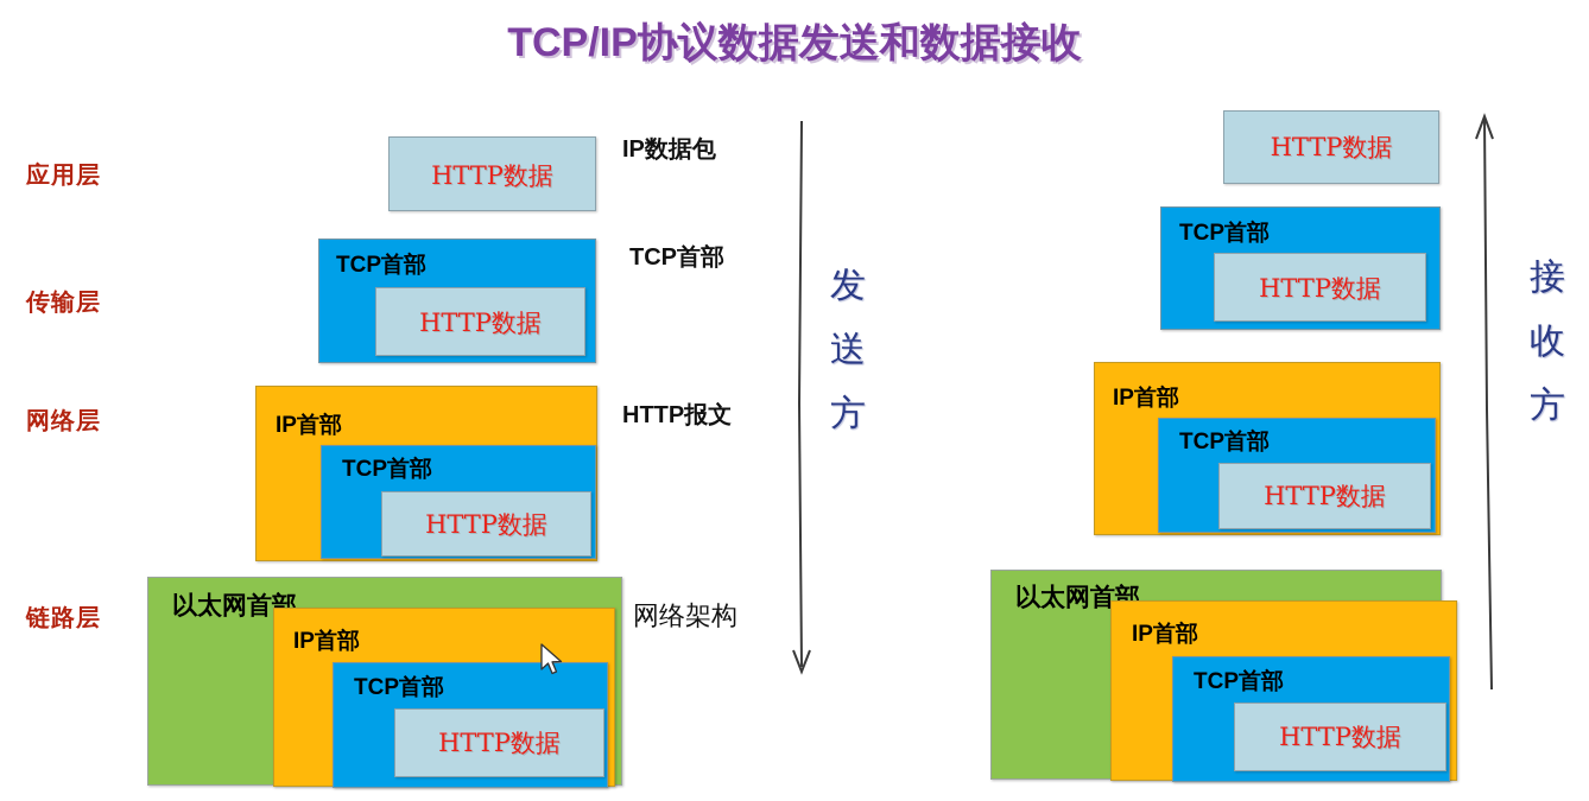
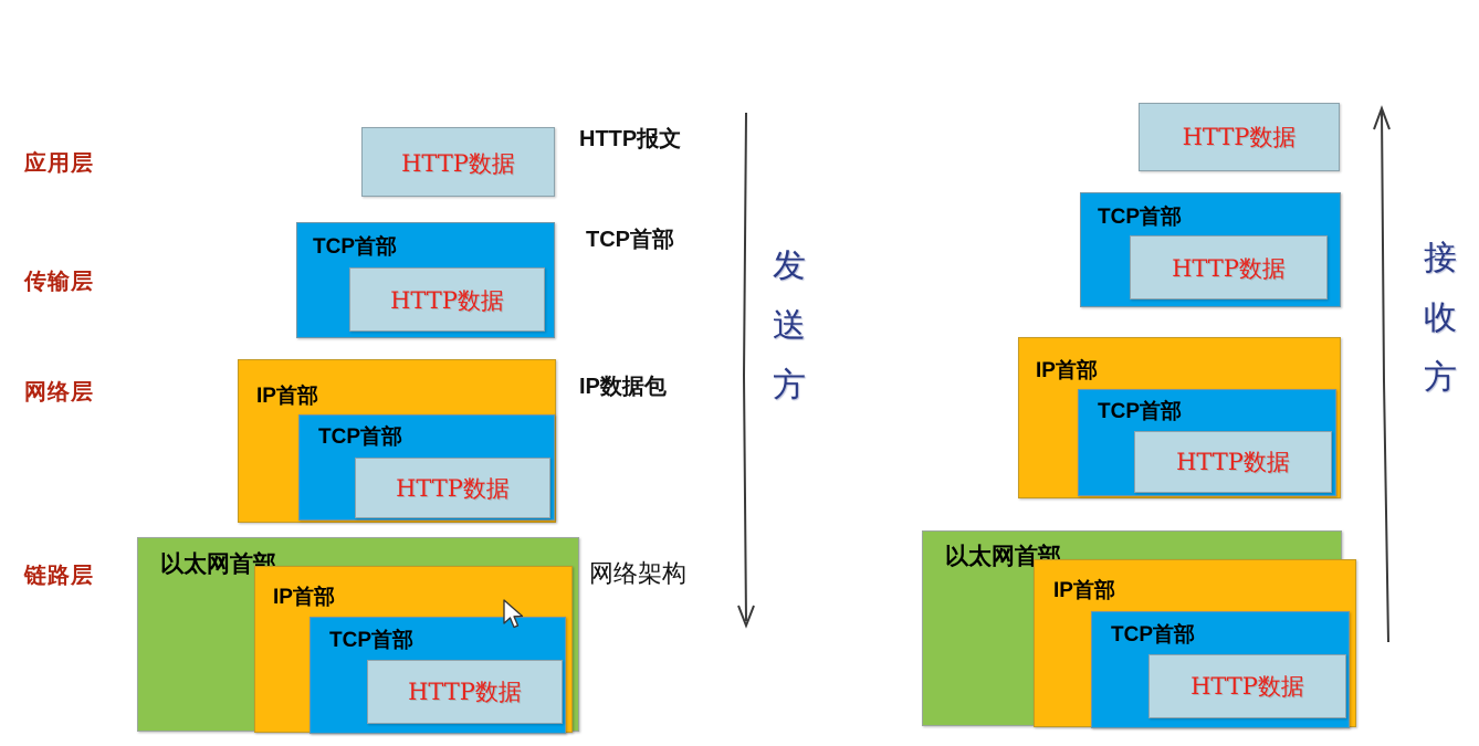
- TCP/IP协议数据发送和数据接收
  应用层
  传输层
  网络层
  链路层
  HTTP数据
  TCP首部
  HTTP数据
  IP首部
  TCP首部
  HTTP数据
  以太网首部
  IP首部
  TCP首部
  HTTP数据
- IP数据包
+ HTTP报文
  TCP首部
- HTTP报文
+ IP数据包
  网络架构
  发
  送
  方
  HTTP数据
  TCP首部
  HTTP数据
  IP首部
  TCP首部
  HTTP数据
  以太网首部
  IP首部
  TCP首部
  HTTP数据
  接
  收
  方
